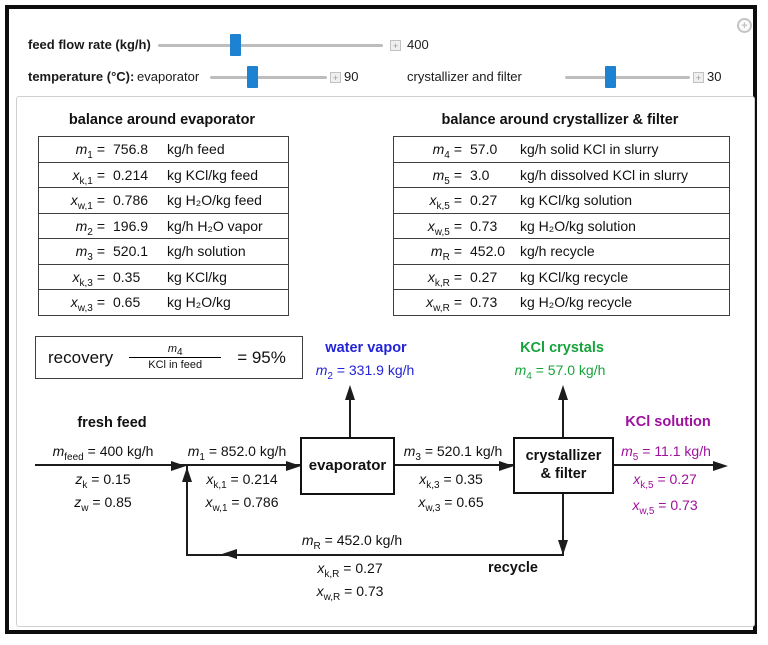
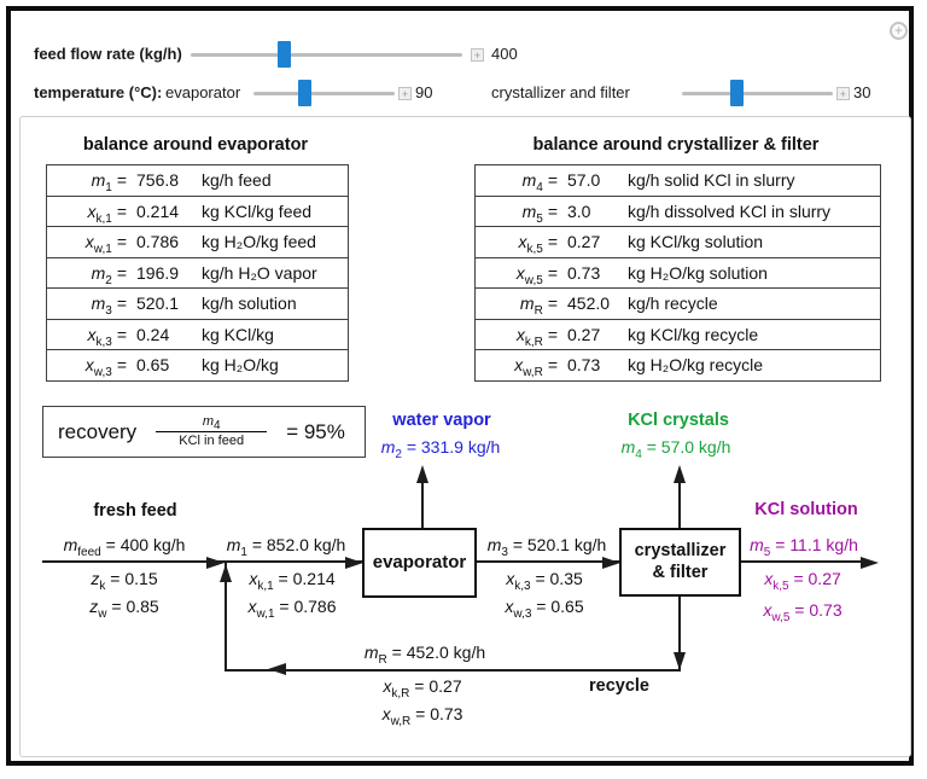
  +
  feed flow rate (kg/h)
  +
  400
  temperature (°C):
  evaporator
  +
  90
  crystallizer and filter
  +
  30
  balance around evaporator
  balance around crystallizer & filter
  m1=
  756.8
  kg/h feed
  xk,1=
  0.214
  kg KCl/kg feed
  xw,1=
  0.786
  kg H₂O/kg feed
  m2=
  196.9
  kg/h H₂O vapor
  m3=
  520.1
  kg/h solution
  xk,3=
- 0.35
+ 0.24
  kg KCl/kg
  xw,3=
  0.65
  kg H₂O/kg
  m4=
  57.0
  kg/h solid KCl in slurry
  m5=
  3.0
  kg/h dissolved KCl in slurry
  xk,5=
  0.27
  kg KCl/kg solution
  xw,5=
  0.73
  kg H₂O/kg solution
  mR=
  452.0
  kg/h recycle
  xk,R=
  0.27
  kg KCl/kg recycle
  xw,R=
  0.73
  kg H₂O/kg recycle
  recovery
  m4
  KCl in feed
  = 95%
  evaporator
  crystallizer
  & filter
  fresh feed
  mfeed = 400 kg/h
  zk = 0.15
  zw = 0.85
  m1 = 852.0 kg/h
  xk,1 = 0.214
  xw,1 = 0.786
  m3 = 520.1 kg/h
  xk,3 = 0.35
  xw,3 = 0.65
  water vapor
  m2 = 331.9 kg/h
  KCl crystals
  m4 = 57.0 kg/h
  KCl solution
  m5 = 11.1 kg/h
  xk,5 = 0.27
  xw,5 = 0.73
  mR = 452.0 kg/h
  xk,R = 0.27
  xw,R = 0.73
  recycle
